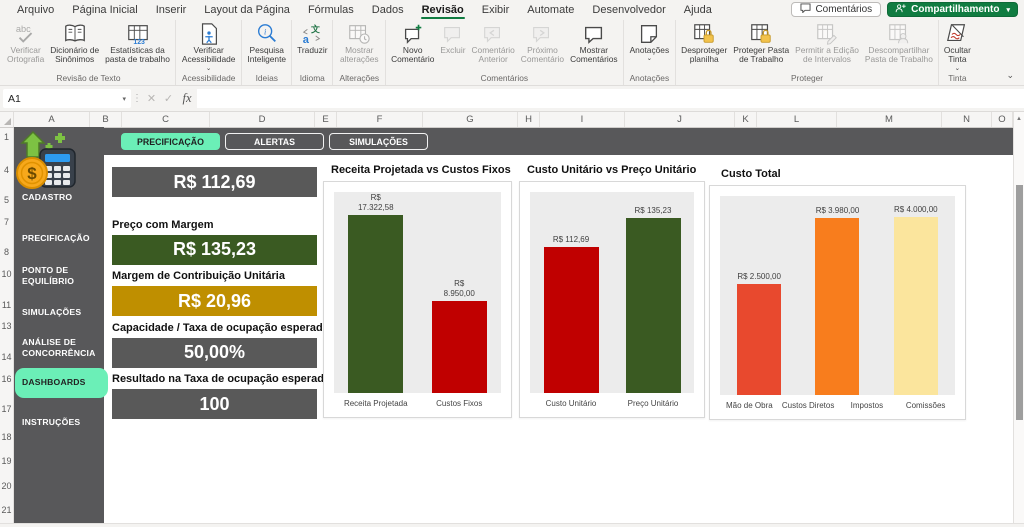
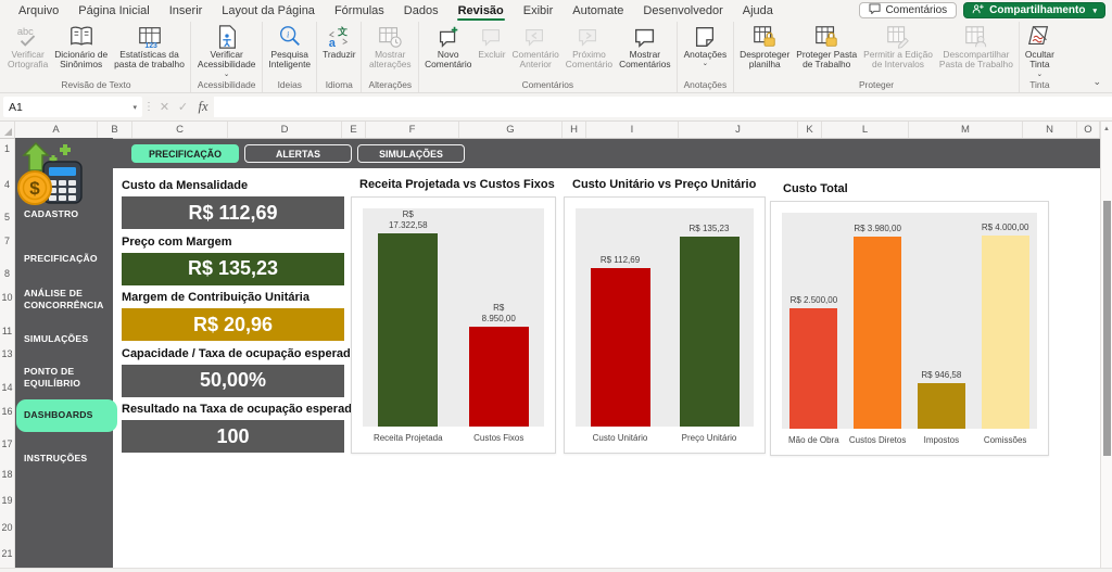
  Arquivo
  Página Inicial
  Inserir
  Layout da Página
  Fórmulas
  Dados
  Revisão
  Exibir
  Automate
  Desenvolvedor
  Ajuda
  Comentários
  Compartilhamento
  abc
  Verificar
  Ortografia
  Dicionário de
  Sinônimos
  Estatísticas da
  pasta de trabalho
  Revisão de Texto
  Verificar
  Acessibilidade
  Acessibilidade
  i
  Pesquisa
  Inteligente
  Ideias
  文
  a
  Traduzir
  Idioma
  Mostrar
  alterações
  Alterações
  Novo
  Comentário
  Excluir
  Comentário
  Anterior
  Próximo
  Comentário
  Mostrar
  Comentários
  Comentários
  Anotações
  Anotações
  Desproteger
  planilha
  Proteger Pasta
  de Trabalho
  Permitir a Edição
  de Intervalos
  Descompartilhar
  Pasta de Trabalho
  Proteger
  Ocultar
  Tinta
  Tinta
  ⌄
  A1
  ⋮
  ✕
  ✓
  fx
  A
  B
  C
  D
  E
  F
  G
  H
  I
  J
  K
  L
  M
  N
  O
  1
  4
  5
  7
  8
  10
  11
  13
  14
  16
  17
  18
  19
  20
  21
  PRECIFICAÇÃO
  ALERTAS
  SIMULAÇÕES
+ Custo da Mensalidade
  R$ 112,69
  Preço com Margem
  R$ 135,23
  Margem de Contribuição Unitária
  R$ 20,96
  Capacidade / Taxa de ocupação esperad
  50,00%
  Resultado na Taxa de ocupação esperad
  100
  Receita Projetada vs Custos Fixos
  R$
  17.322,58
  R$
  8.950,00
  Receita Projetada
  Custos Fixos
  Custo Unitário vs Preço Unitário
  R$ 112,69
  R$ 135,23
  Custo Unitário
  Preço Unitário
  Custo Total
  R$ 2.500,00
  R$ 3.980,00
+ R$ 946,58
  R$ 4.000,00
  Mão de Obra
  Custos Diretos
  Impostos
  Comissões
  $
  CADASTRO
  PRECIFICAÇÃO
- PONTO DE EQUILÍBRIO
+ ANÁLISE DE CONCORRÊNCIA
  SIMULAÇÕES
- ANÁLISE DE CONCORRÊNCIA
+ PONTO DE EQUILÍBRIO
  DASHBOARDS
  INSTRUÇÕES
